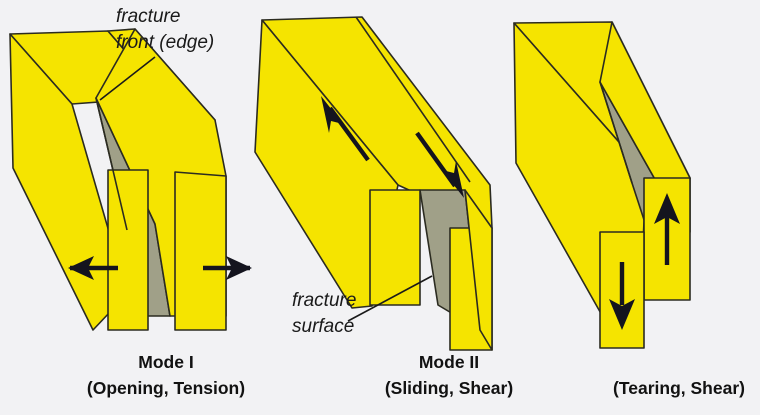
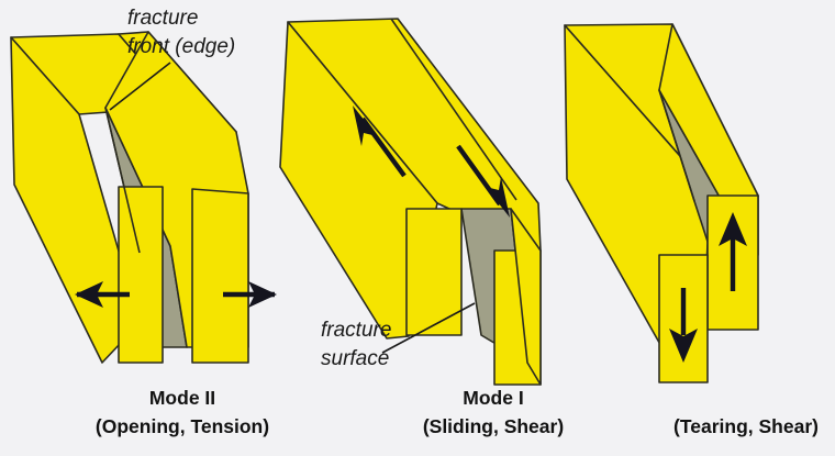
  fracture
  front (edge)
  fracture
  surface
- Mode I
+ Mode II
  (Opening, Tension)
- Mode II
+ Mode I
  (Sliding, Shear)
  (Tearing, Shear)
